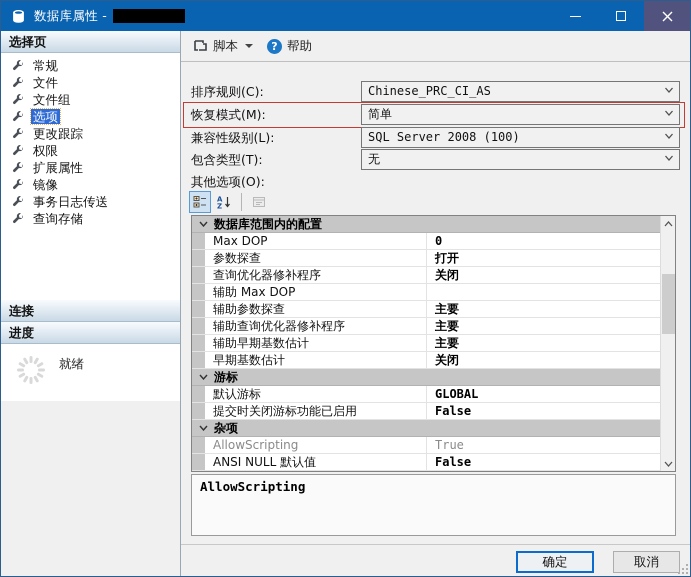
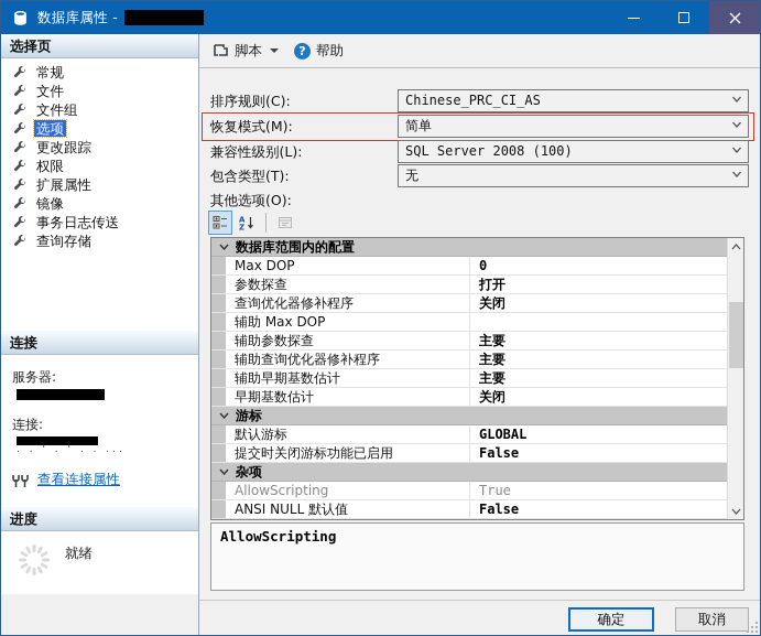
  数据库属性 -
  选择页
  常规
  文件
  文件组
  选项
  更改跟踪
  权限
  扩展属性
  镜像
  事务日志传送
  查询存储
  连接
+ 服务器:
+ 连接:
+ . . ' . ' . . ...
+ 查看连接属性
  进度
  就绪
  脚本
  ?
  帮助
  排序规则(C):
  Chinese_PRC_CI_AS
  恢复模式(M):
  简单
  兼容性级别(L):
  SQL Server 2008 (100)
  包含类型(T):
  无
  其他选项(O):
  A
  Z
  数据库范围内的配置
  Max DOP
  0
  参数探查
  打开
  查询优化器修补程序
  关闭
  辅助 Max DOP
  辅助参数探查
  主要
  辅助查询优化器修补程序
  主要
  辅助早期基数估计
  主要
  早期基数估计
  关闭
  游标
  默认游标
  GLOBAL
  提交时关闭游标功能已启用
  False
  杂项
  AllowScripting
  True
  ANSI NULL 默认值
  False
  AllowScripting
  确定
  取消
